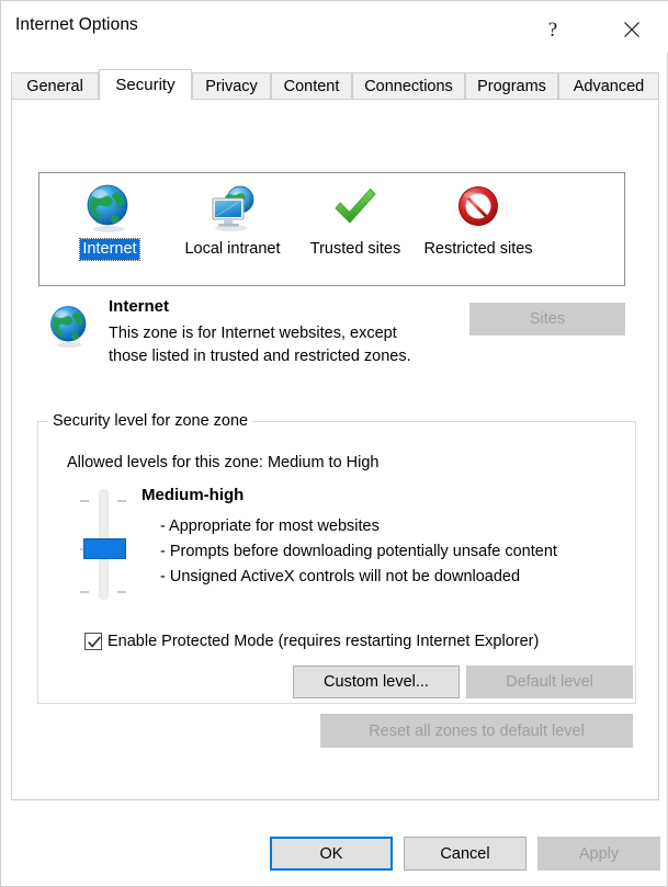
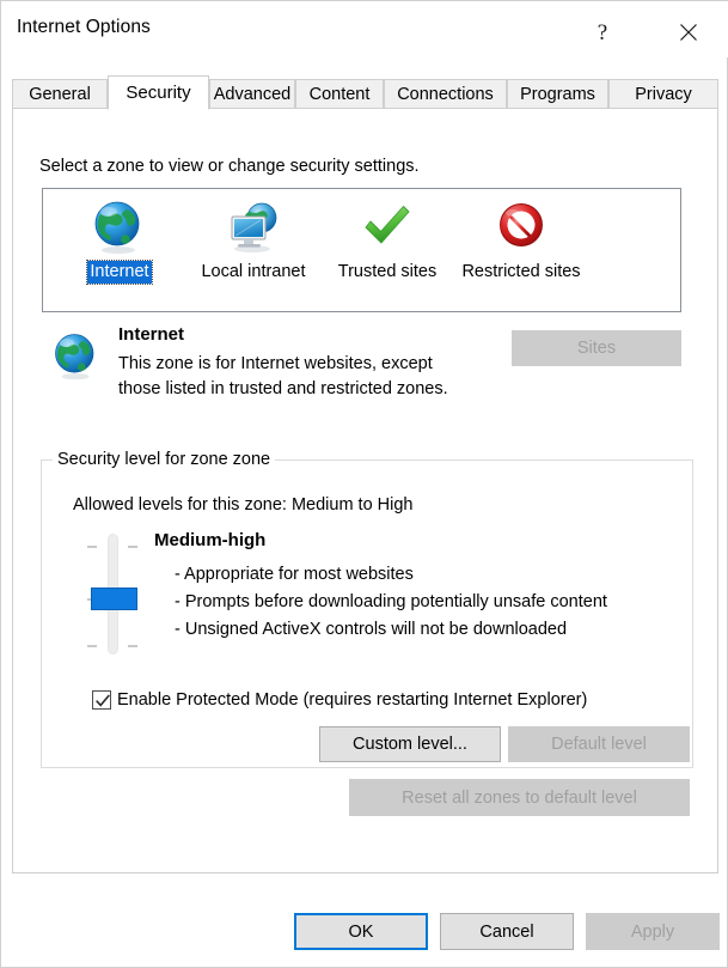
  Internet Options
  ?
  General
  Security
- Privacy
+ Advanced
  Content
  Connections
  Programs
- Advanced
+ Privacy
+ Select a zone to view or change security settings.
  Internet
  Local intranet
  Trusted sites
  Restricted sites
  Internet
  This zone is for Internet websites, except those listed in trusted and restricted zones.
  Sites
  Security level for zone zone
  Allowed levels for this zone: Medium to High
  Medium-high
  - Appropriate for most websites
  - Prompts before downloading potentially unsafe content
  - Unsigned ActiveX controls will not be downloaded
  Enable Protected Mode (requires restarting Internet Explorer)
  Custom level...
  Default level
  Reset all zones to default level
  OK
  Cancel
  Apply
